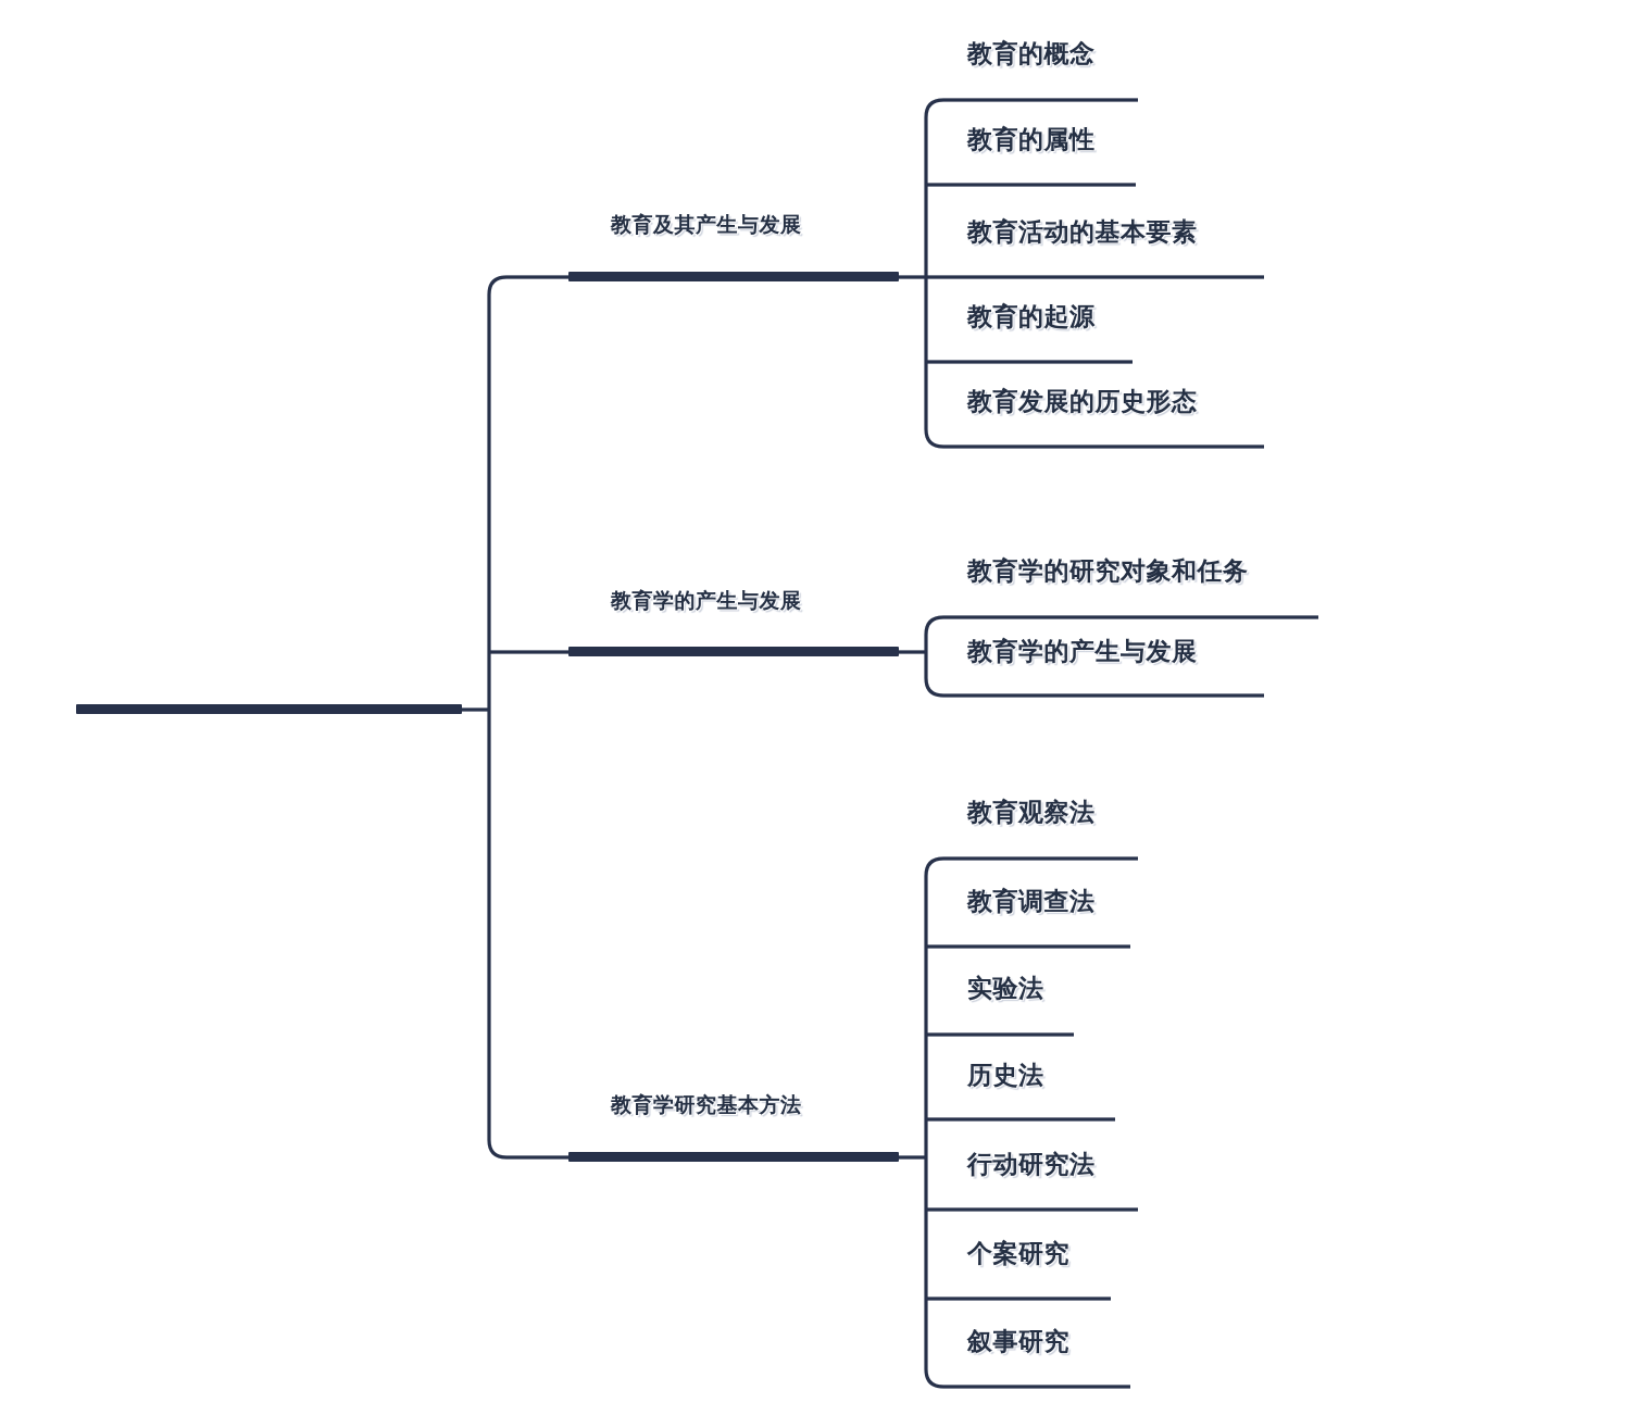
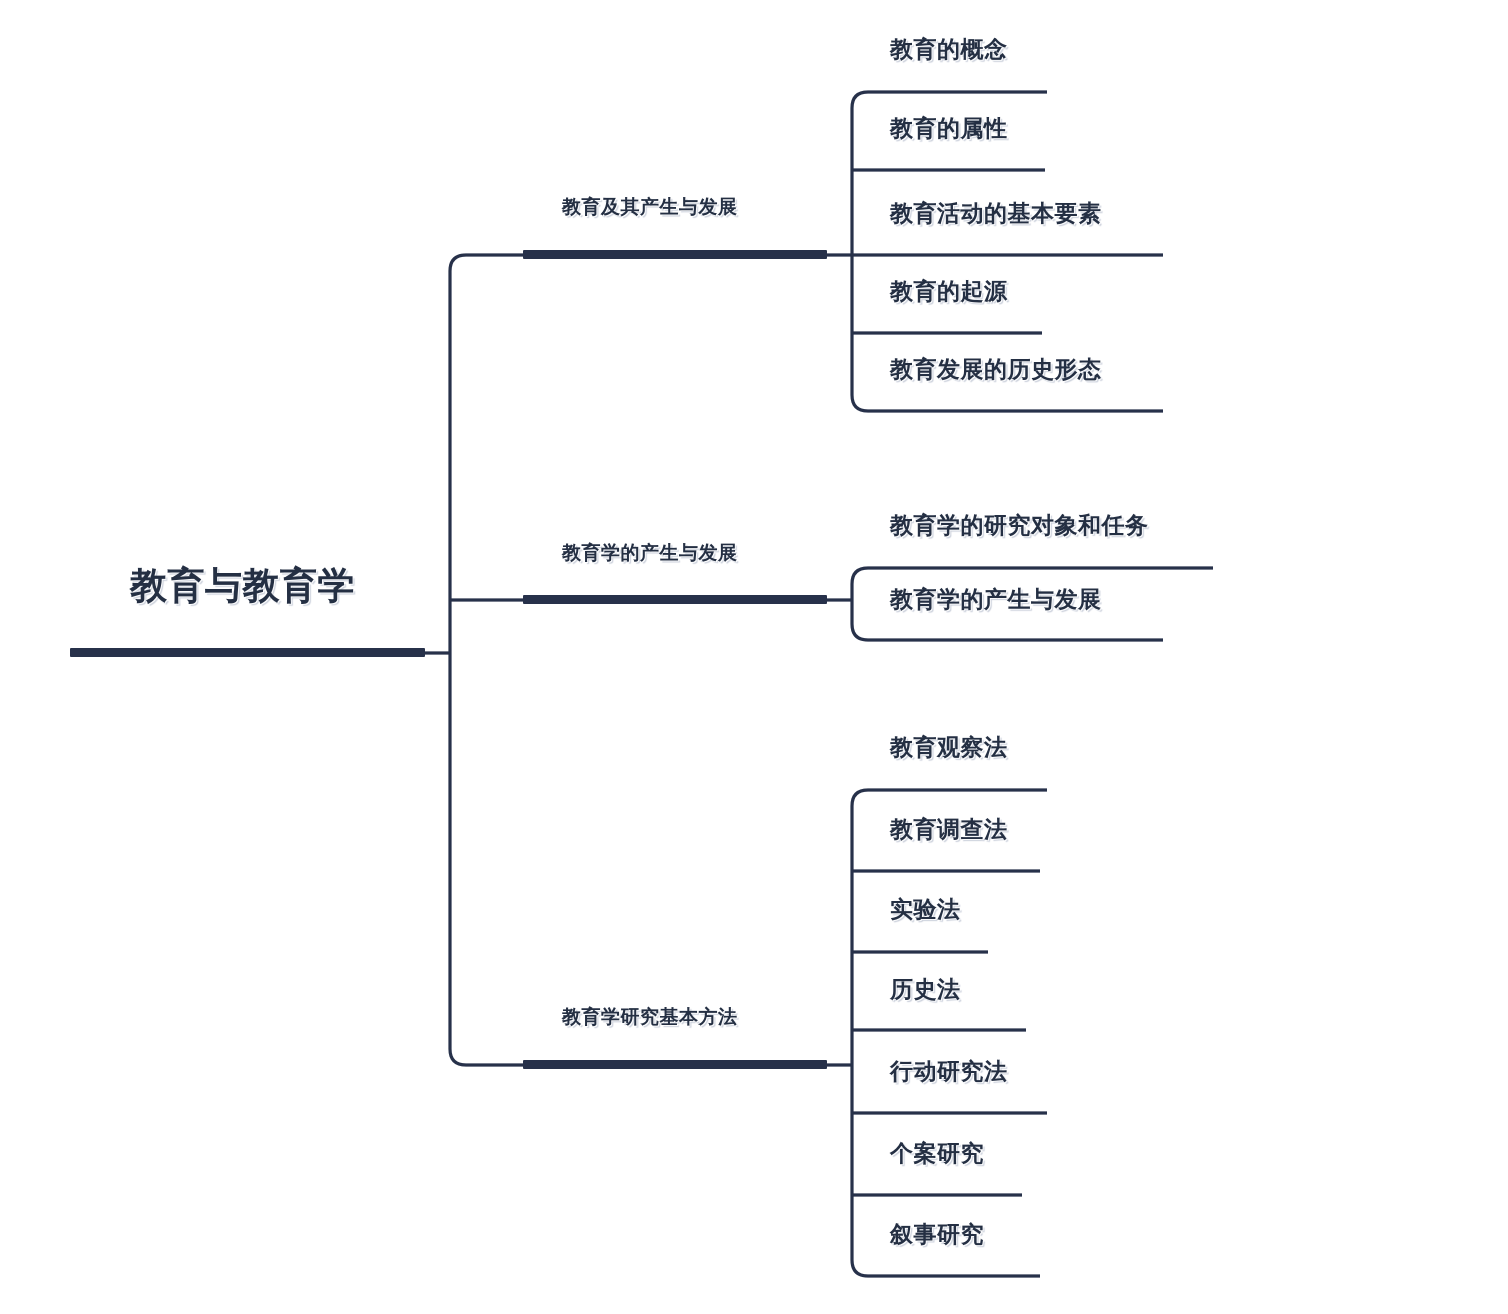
+ 教育与教育学
  教育及其产生与发展
  教育学的产生与发展
  教育学研究基本方法
  教育的概念
  教育的属性
  教育活动的基本要素
  教育的起源
  教育发展的历史形态
  教育学的研究对象和任务
  教育学的产生与发展
  教育观察法
  教育调查法
  实验法
  历史法
  行动研究法
  个案研究
  叙事研究
